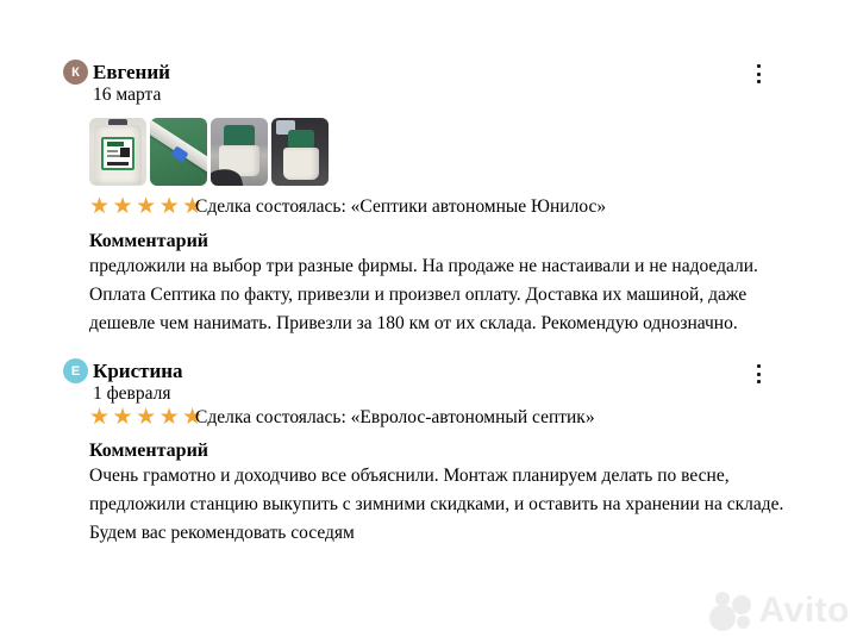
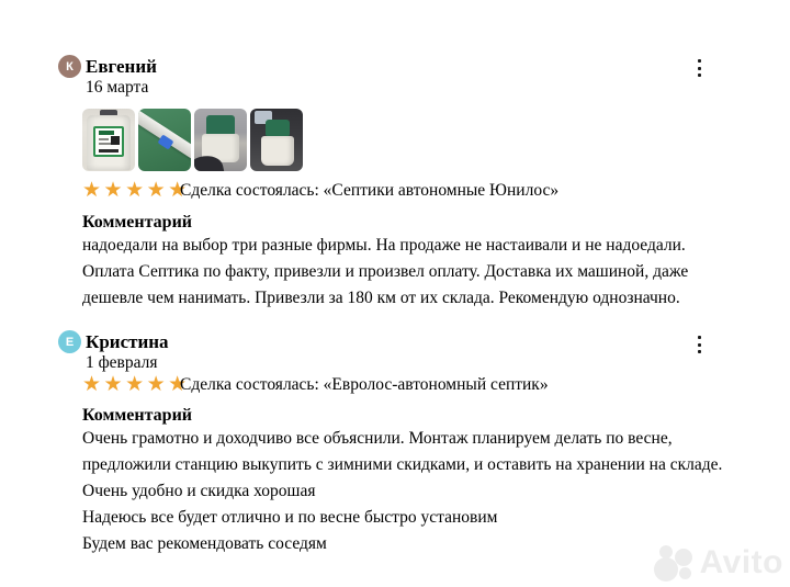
  К
  Евгений
  16 марта
  ★★★★★
  Сделка состоялась: «Септики автономные Юнилос»
  Комментарий
- предложили на выбор три разные фирмы. На продаже не настаивали и не надоедали. Оплата Септика по факту, привезли и произвел оплату. Доставка их машиной, даже дешевле чем нанимать. Привезли за 180 км от их склада. Рекомендую однозначно.
+ надоедали на выбор три разные фирмы. На продаже не настаивали и не надоедали. Оплата Септика по факту, привезли и произвел оплату. Доставка их машиной, даже дешевле чем нанимать. Привезли за 180 км от их склада. Рекомендую однозначно.
  Е
  Кристина
  1 февраля
  ★★★★★
  Сделка состоялась: «Евролос-автономный септик»
  Комментарий
  Очень грамотно и доходчиво все объяснили. Монтаж планируем делать по весне, предложили станцию выкупить с зимними скидками, и оставить на хранении на складе.
+ Очень удобно и скидка хорошая
+ Надеюсь все будет отлично и по весне быстро установим
  Будем вас рекомендовать соседям
